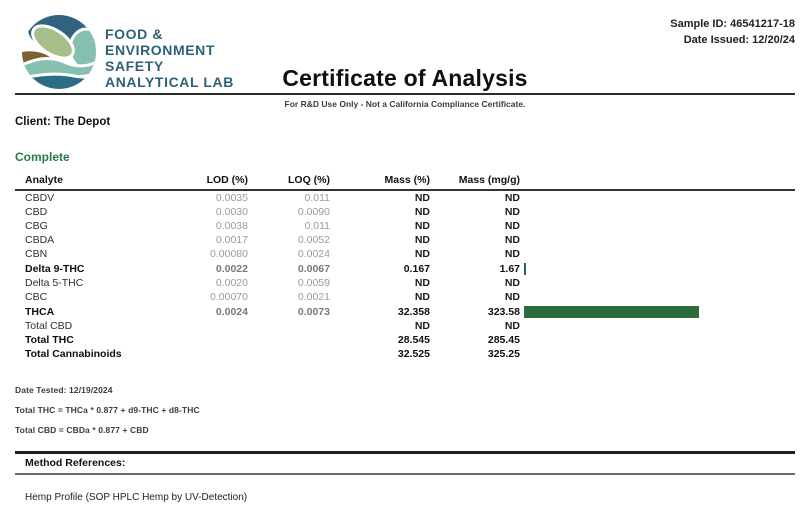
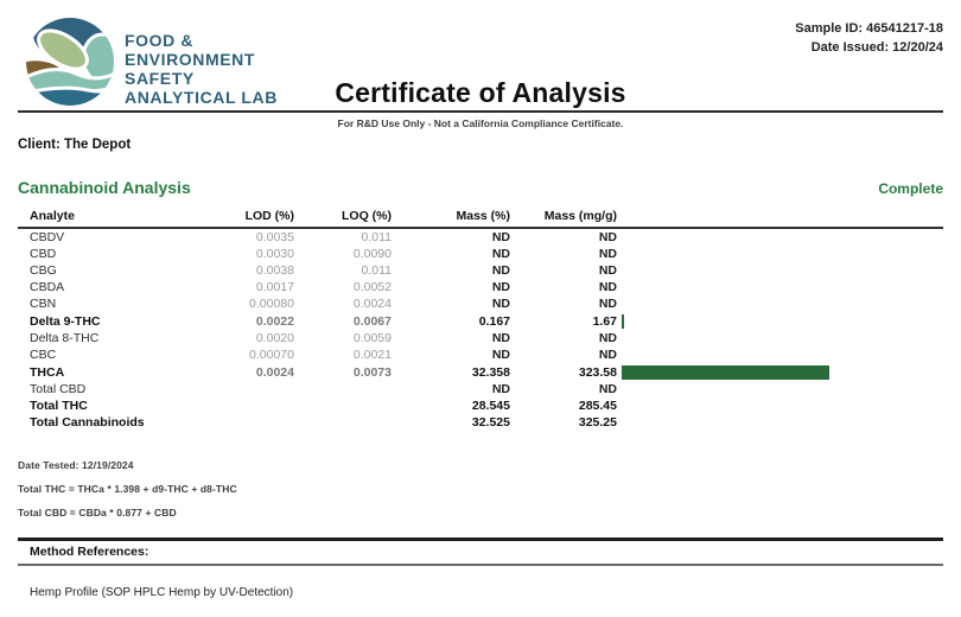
  FOOD &
  ENVIRONMENT
  SAFETY
  ANALYTICAL LAB
  Sample ID: 46541217-18
  Date Issued: 12/20/24
  Certificate of Analysis
  For R&D Use Only - Not a California Compliance Certificate.
  Client: The Depot
+ Cannabinoid Analysis
  Complete
  Analyte	LOD (%)	LOQ (%)	Mass (%)	Mass (mg/g)
  CBDV	0.0035	0.011	ND	ND
  CBD	0.0030	0.0090	ND	ND
  CBG	0.0038	0.011	ND	ND
  CBDA	0.0017	0.0052	ND	ND
  CBN	0.00080	0.0024	ND	ND
  Delta 9-THC	0.0022	0.0067	0.167	1.67
- Delta 5-THC	0.0020	0.0059	ND	ND
+ Delta 8-THC	0.0020	0.0059	ND	ND
  CBC	0.00070	0.0021	ND	ND
  THCA	0.0024	0.0073	32.358	323.58
  Total CBD			ND	ND
  Total THC			28.545	285.45
  Total Cannabinoids			32.525	325.25
  Date Tested: 12/19/2024
- Total THC = THCa * 0.877 + d9-THC + d8-THC
+ Total THC = THCa * 1.398 + d9-THC + d8-THC
  Total CBD = CBDa * 0.877 + CBD
  Method References:
  Hemp Profile (SOP HPLC Hemp by UV-Detection)
